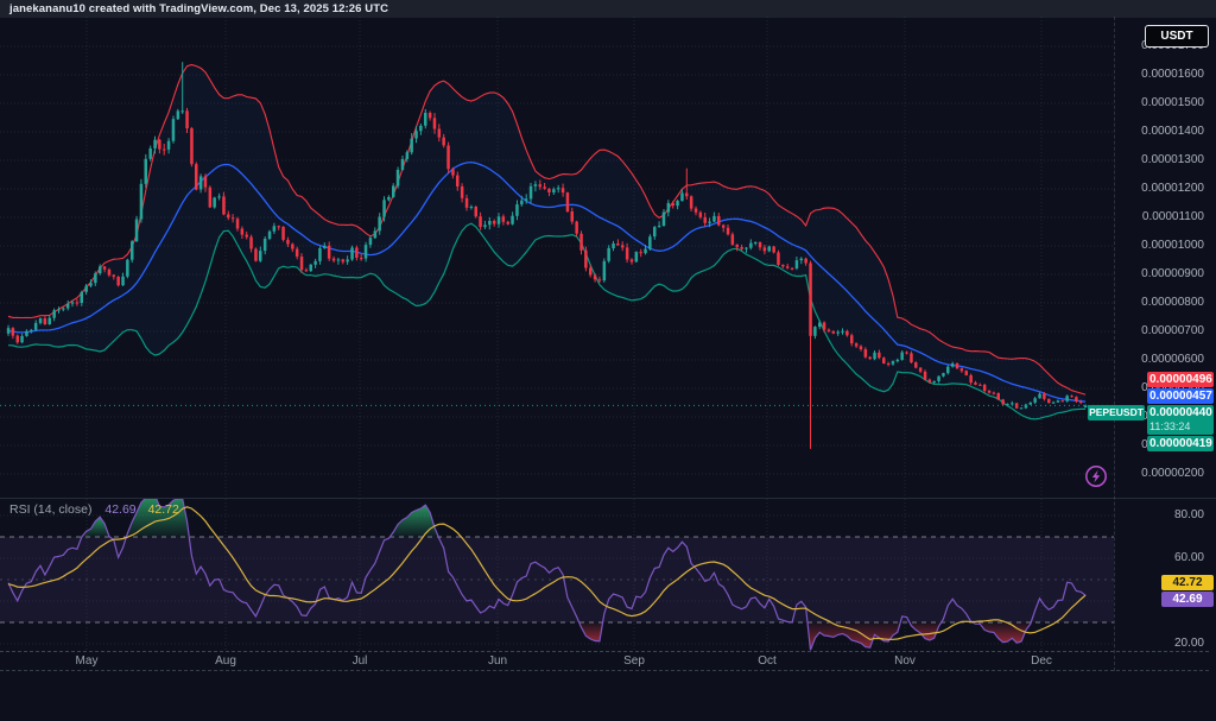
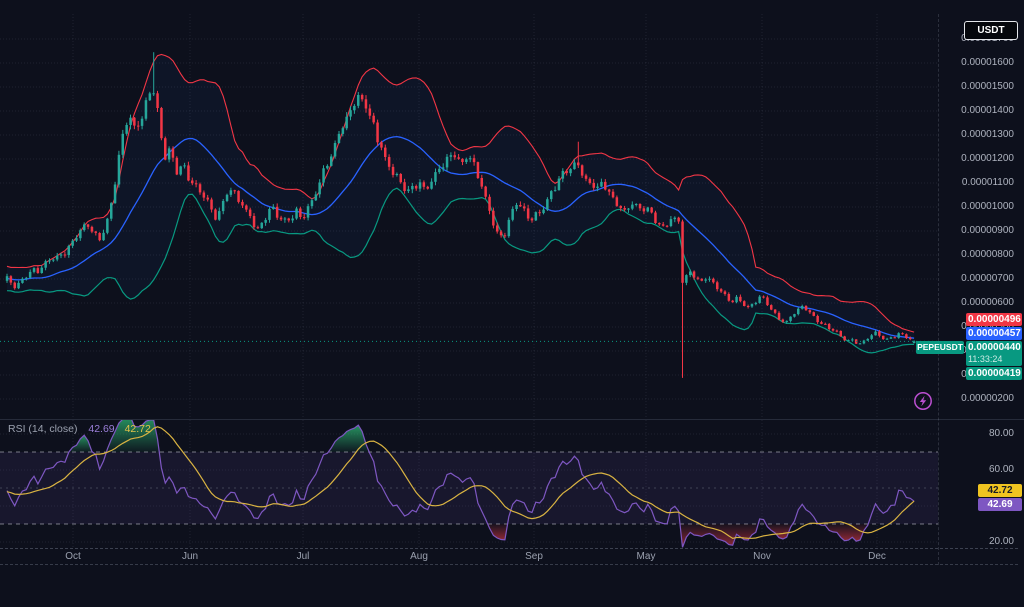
- janekananu10 created with TradingView.com, Dec 13, 2025 12:26 UTC
  RSI (14, close) 42.69 42.72
  0.00001600
  0.00001500
  0.00001400
  0.00001300
  0.00001200
  0.00001100
  0.00001000
  0.00000900
  0.00000800
  0.00000700
  0.00000600
  0.00000200
  80.00
  60.00
  20.00
- May
+ Oct
- Aug
+ Jun
  Jul
- Jun
+ Aug
  Sep
- Oct
+ May
  Nov
  Dec
  0.00000496
  0.00000457
  0.00000440
  11:33:24
  0.00000419
  PEPEUSDT
  42.72
  42.69
  USDT
